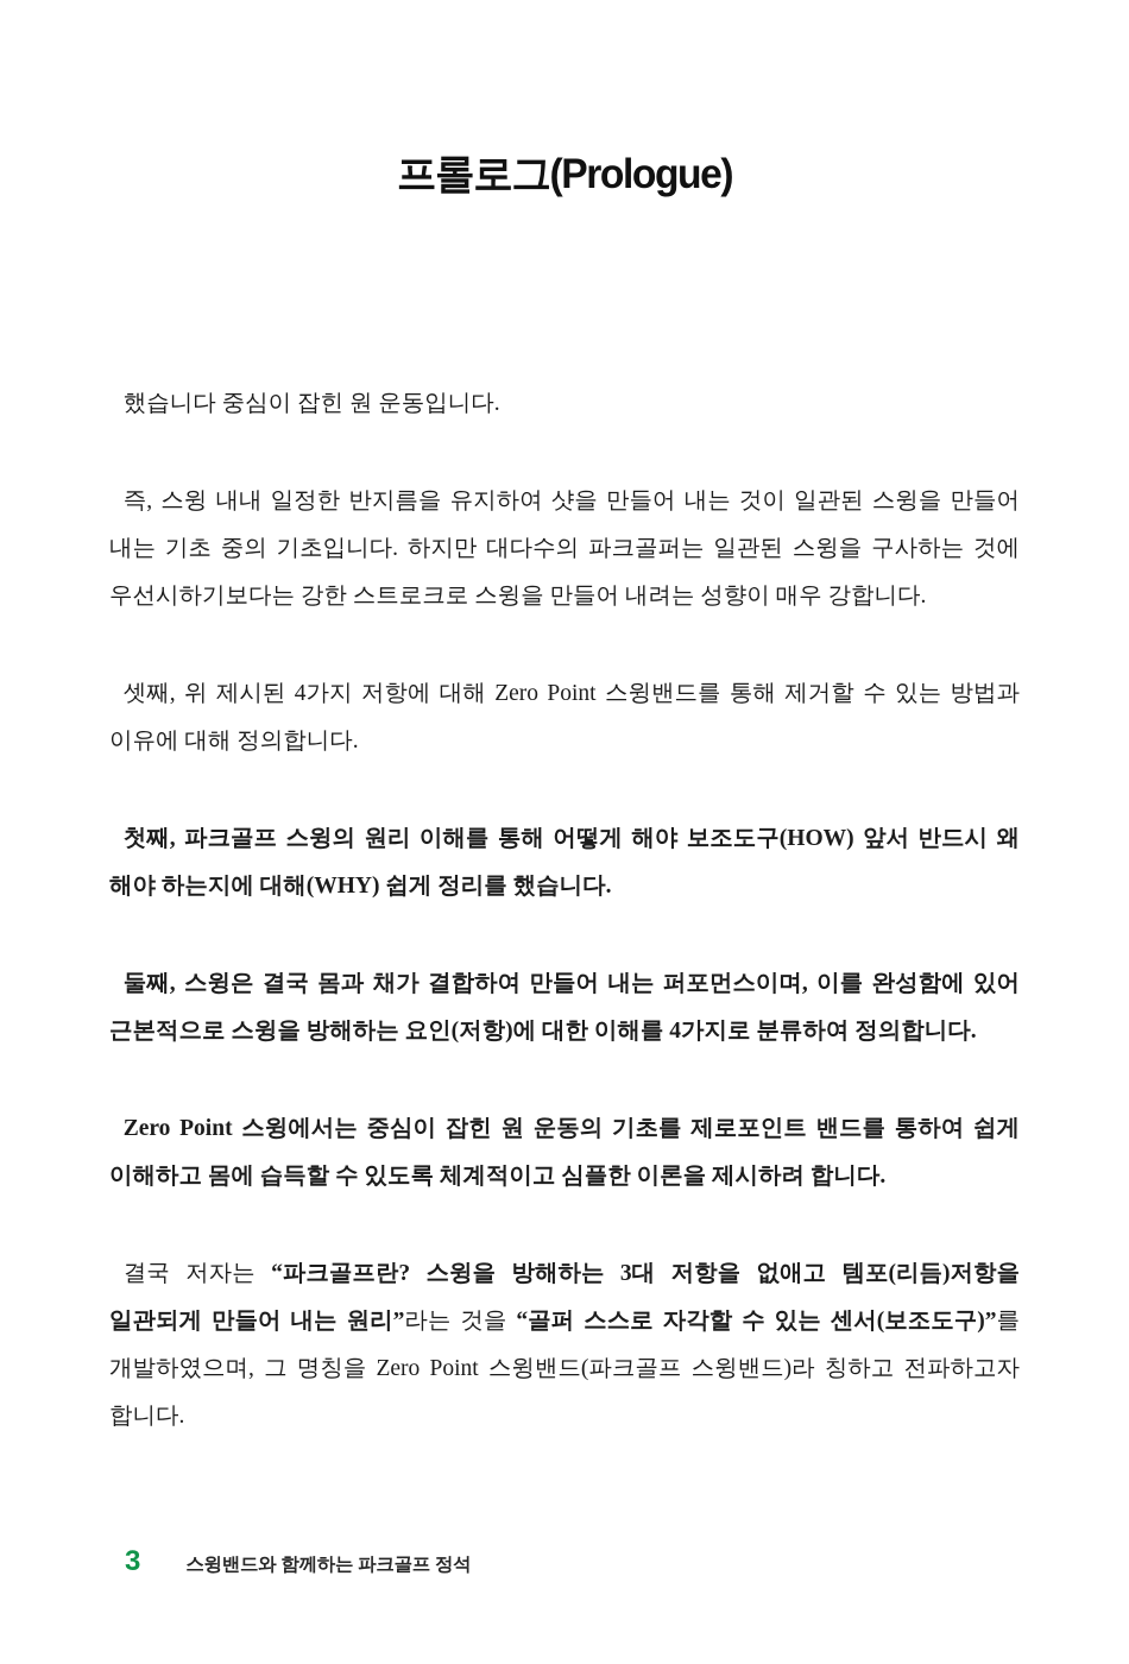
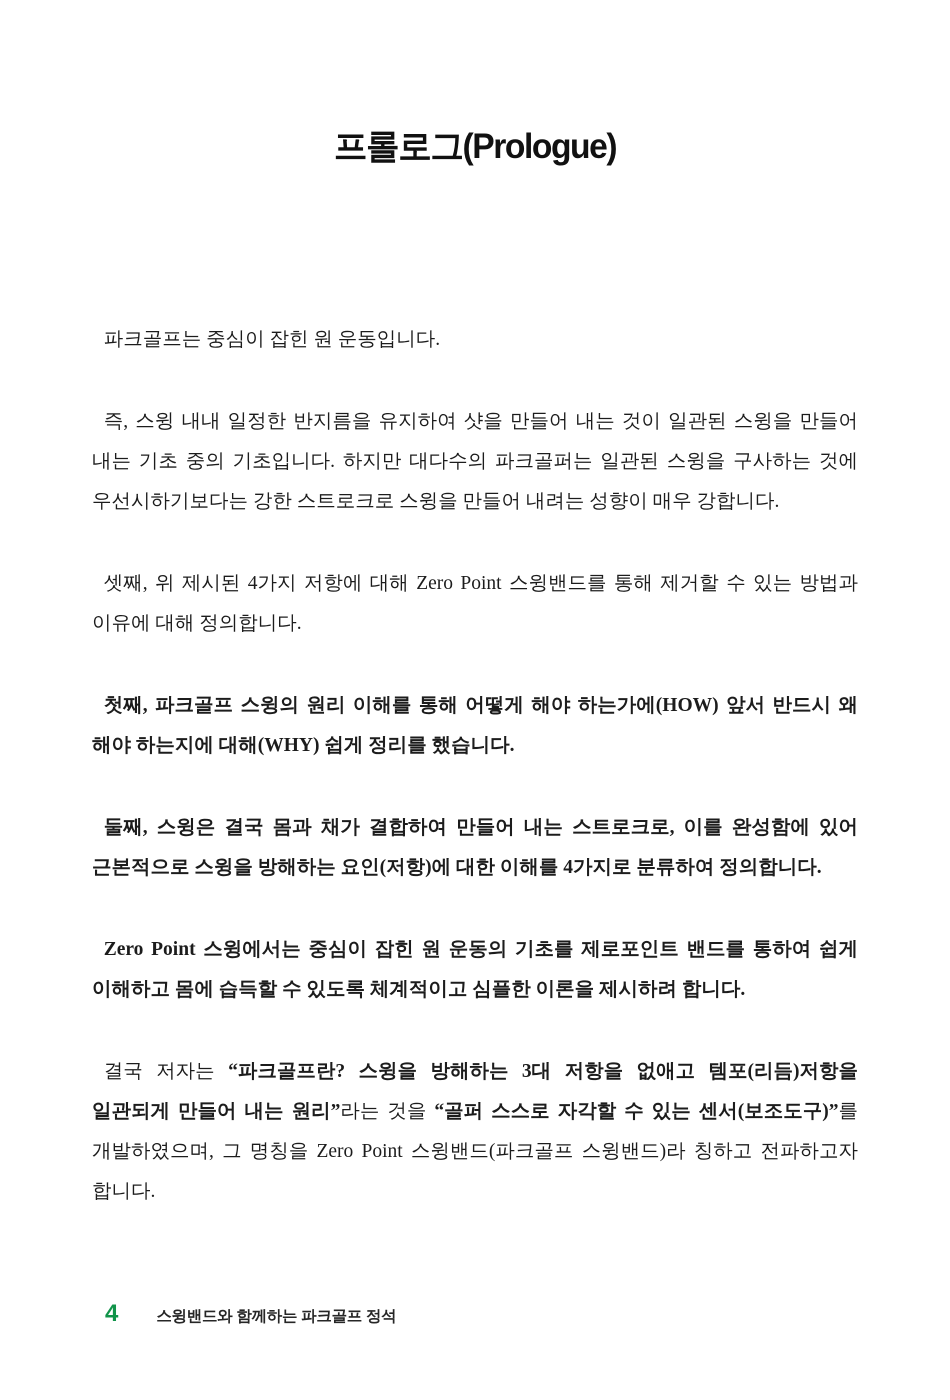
  프롤로그(Prologue)
- 했습니다 중심이 잡힌 원 운동입니다.
+ 파크골프는 중심이 잡힌 원 운동입니다.
  즉, 스윙 내내 일정한 반지름을 유지하여 샷을 만들어 내는 것이 일관된 스윙을 만들어 내는 기초 중의 기초입니다. 하지만 대다수의 파크골퍼는 일관된 스윙을 구사하는 것에 우선시하기보다는 강한 스트로크로 스윙을 만들어 내려는 성향이 매우 강합니다.
  셋째, 위 제시된 4가지 저항에 대해 Zero Point 스윙밴드를 통해 제거할 수 있는 방법과 이유에 대해 정의합니다.
- 첫째, 파크골프 스윙의 원리 이해를 통해 어떻게 해야 보조도구(HOW) 앞서 반드시 왜 해야 하는지에 대해(WHY) 쉽게 정리를 했습니다.
+ 첫째, 파크골프 스윙의 원리 이해를 통해 어떻게 해야 하는가에(HOW) 앞서 반드시 왜 해야 하는지에 대해(WHY) 쉽게 정리를 했습니다.
- 둘째, 스윙은 결국 몸과 채가 결합하여 만들어 내는 퍼포먼스이며, 이를 완성함에 있어 근본적으로 스윙을 방해하는 요인(저항)에 대한 이해를 4가지로 분류하여 정의합니다.
+ 둘째, 스윙은 결국 몸과 채가 결합하여 만들어 내는 스트로크로, 이를 완성함에 있어 근본적으로 스윙을 방해하는 요인(저항)에 대한 이해를 4가지로 분류하여 정의합니다.
  Zero Point 스윙에서는 중심이 잡힌 원 운동의 기초를 제로포인트 밴드를 통하여 쉽게 이해하고 몸에 습득할 수 있도록 체계적이고 심플한 이론을 제시하려 합니다.
  결국 저자는 “파크골프란? 스윙을 방해하는 3대 저항을 없애고 템포(리듬)저항을 일관되게 만들어 내는 원리”라는 것을 “골퍼 스스로 자각할 수 있는 센서(보조도구)”를 개발하였으며, 그 명칭을 Zero Point 스윙밴드(파크골프 스윙밴드)라 칭하고 전파하고자 합니다.
- 3
+ 4
  스윙밴드와 함께하는 파크골프 정석
